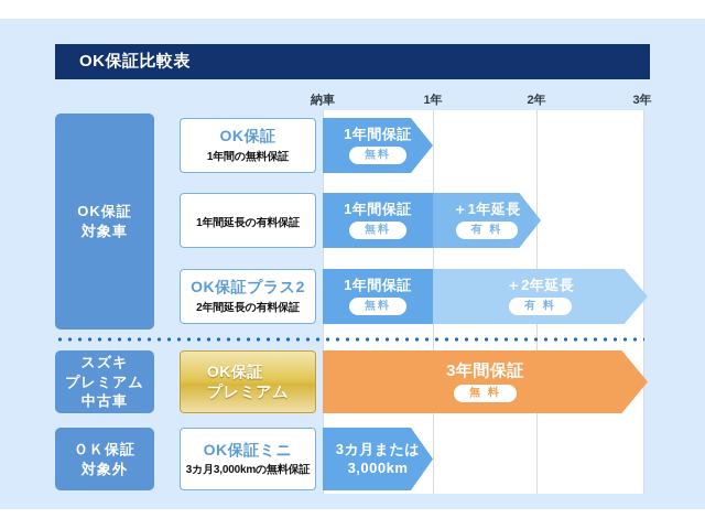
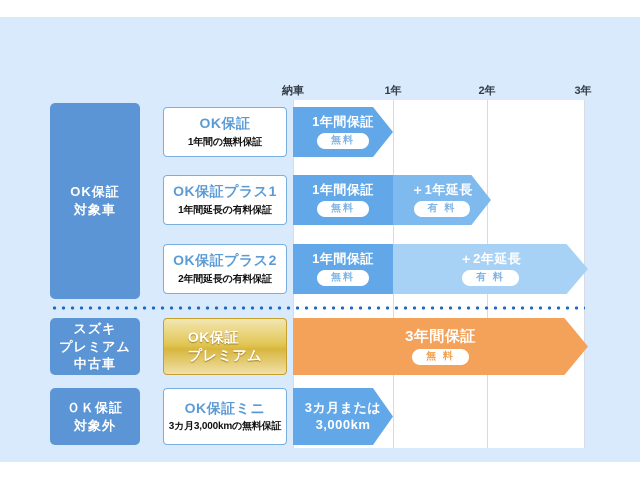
- OK保証比較表
  納車
  1年
  2年
  3年
  OK保証
  対象車
  OK保証
  1年間の無料保証
  1年間保証
  無料
+ OK保証プラス1
  1年間延長の有料保証
  1年間保証
  無料
  ＋1年延長
  有 料
  OK保証プラス2
  2年間延長の有料保証
  1年間保証
  無料
  ＋2年延長
  有 料
  スズキ
  プレミアム
  中古車
  OK保証
  プレミアム
  3年間保証
  無 料
  ＯＫ保証
  対象外
  OK保証ミニ
  3カ月3,000kmの無料保証
  3カ月または
  3,000km
